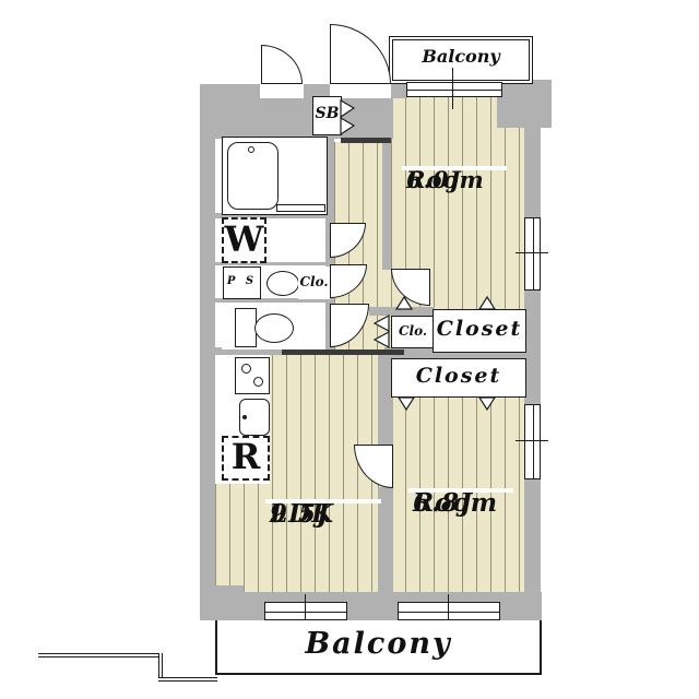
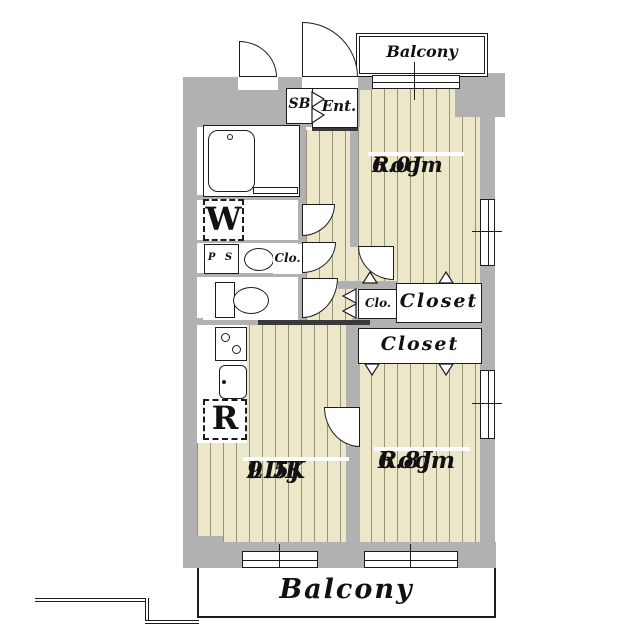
  Balcony
  SB
+ Ent.
  W
  P S
  Clo.
  R
  Clo.
  Closet
  Closet
  Room
  6.0J
  LDK
  9.5J
  Room
  6.8J
  Balcony
